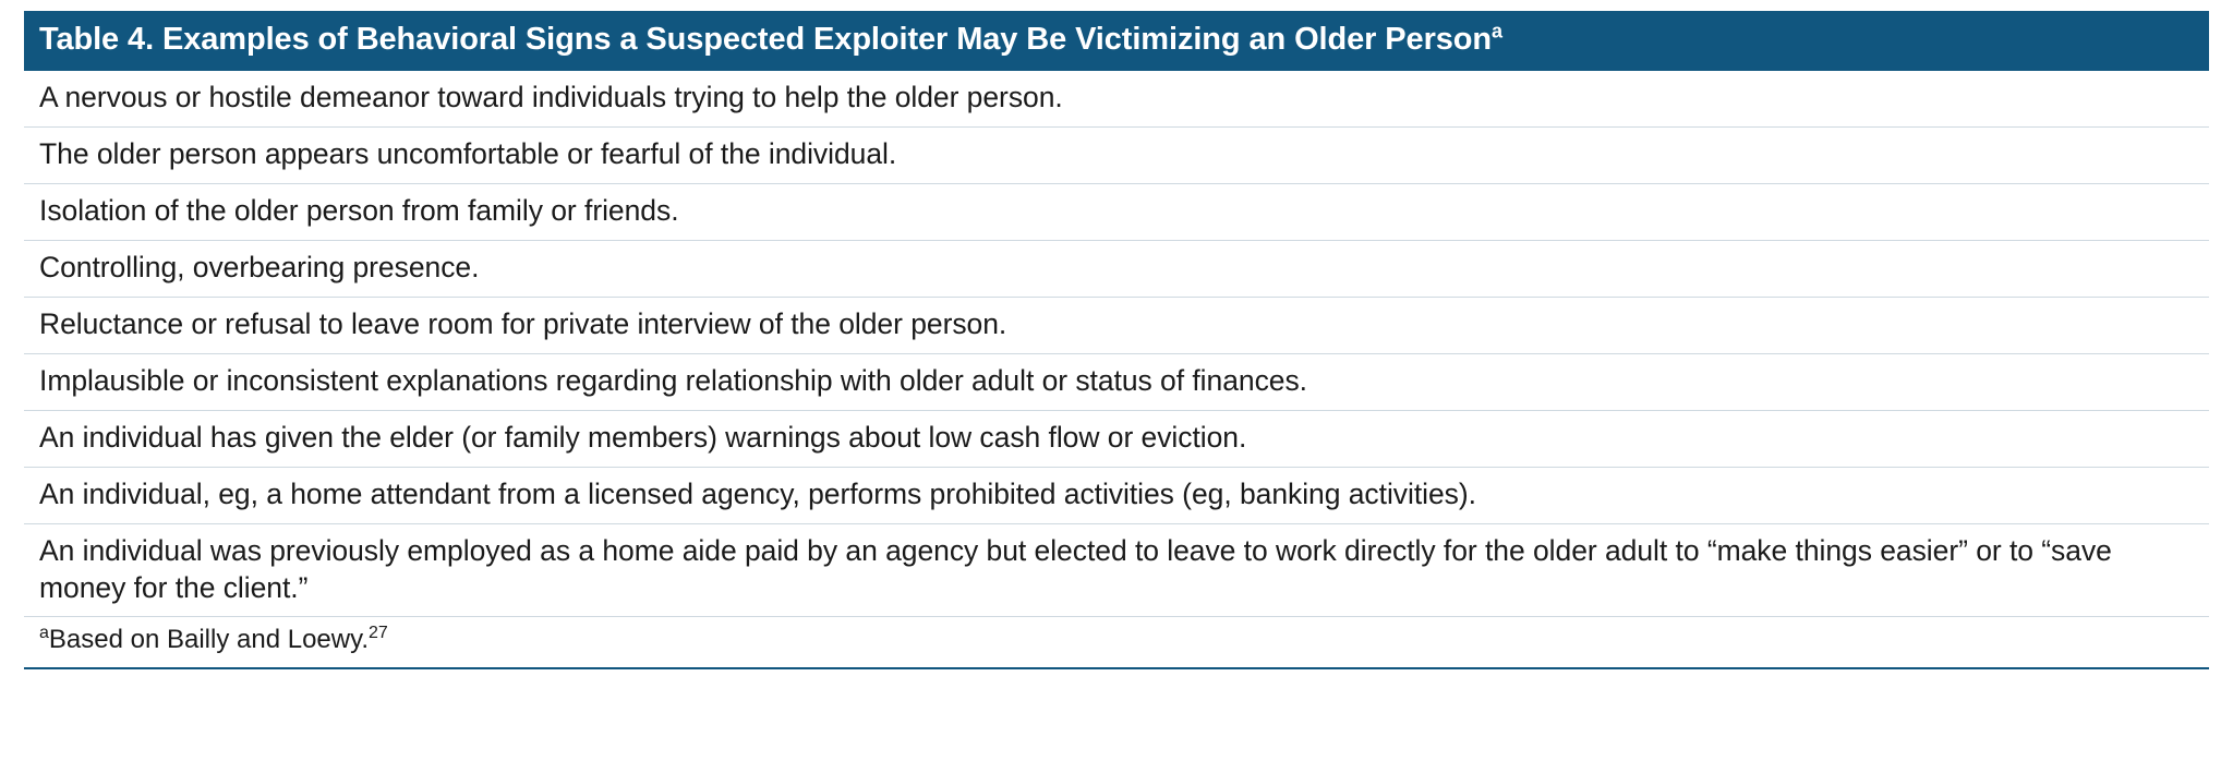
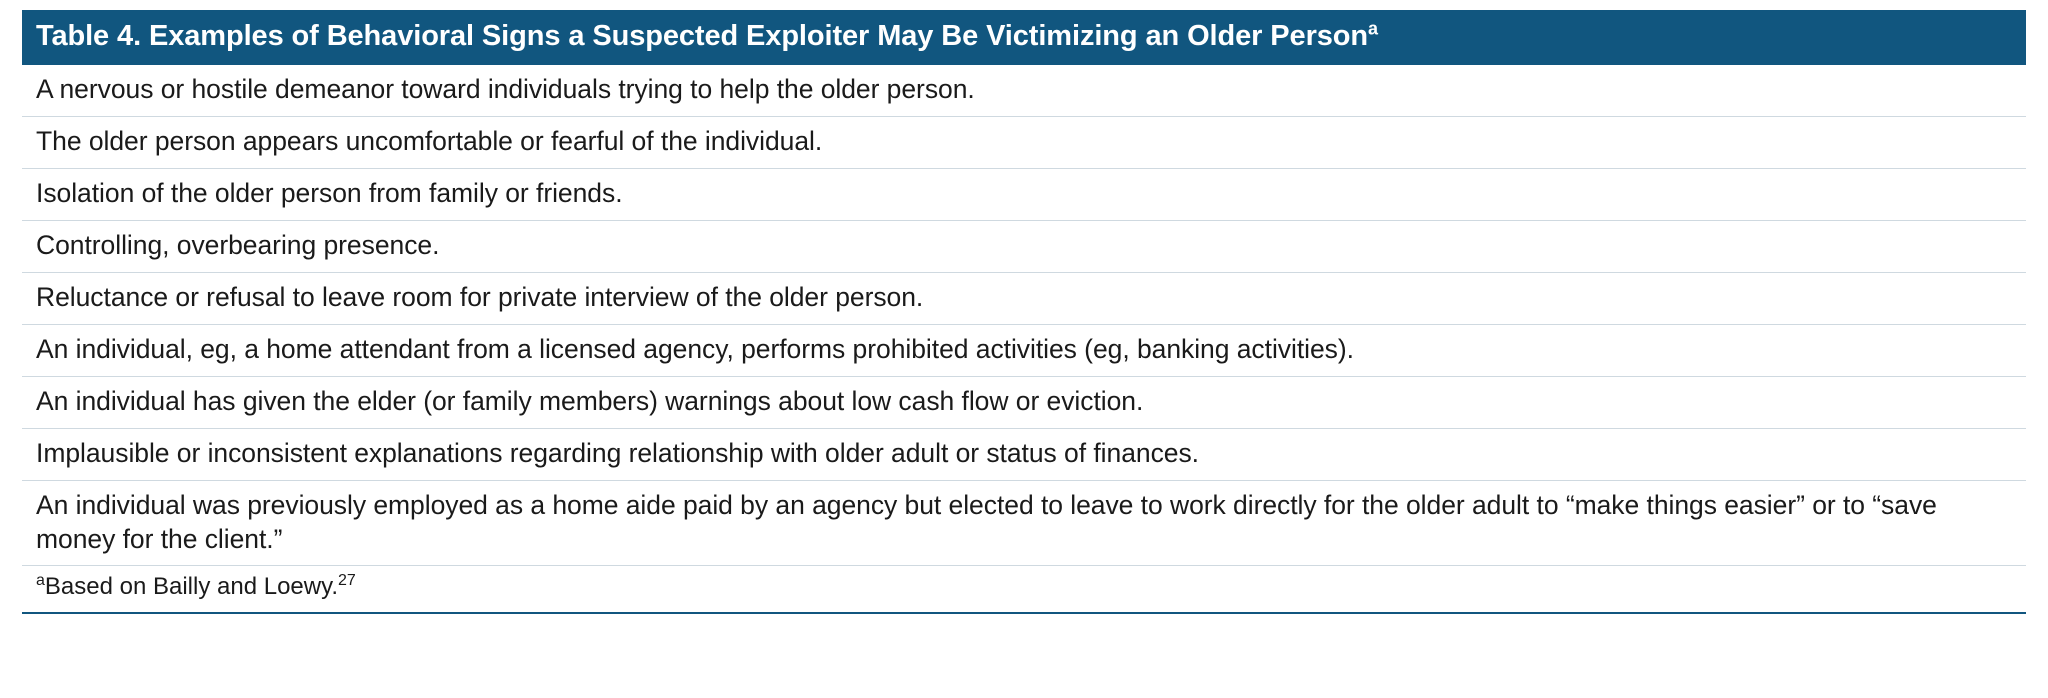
  Table 4. Examples of Behavioral Signs a Suspected Exploiter May Be Victimizing an Older Persona
  A nervous or hostile demeanor toward individuals trying to help the older person.
  The older person appears uncomfortable or fearful of the individual.
  Isolation of the older person from family or friends.
  Controlling, overbearing presence.
  Reluctance or refusal to leave room for private interview of the older person.
- Implausible or inconsistent explanations regarding relationship with older adult or status of finances.
+ An individual, eg, a home attendant from a licensed agency, performs prohibited activities (eg, banking activities).
  An individual has given the elder (or family members) warnings about low cash flow or eviction.
- An individual, eg, a home attendant from a licensed agency, performs prohibited activities (eg, banking activities).
+ Implausible or inconsistent explanations regarding relationship with older adult or status of finances.
  An individual was previously employed as a home aide paid by an agency but elected to leave to work directly for the older adult to “make things easier” or to “save money for the client.”
  aBased on Bailly and Loewy.27
